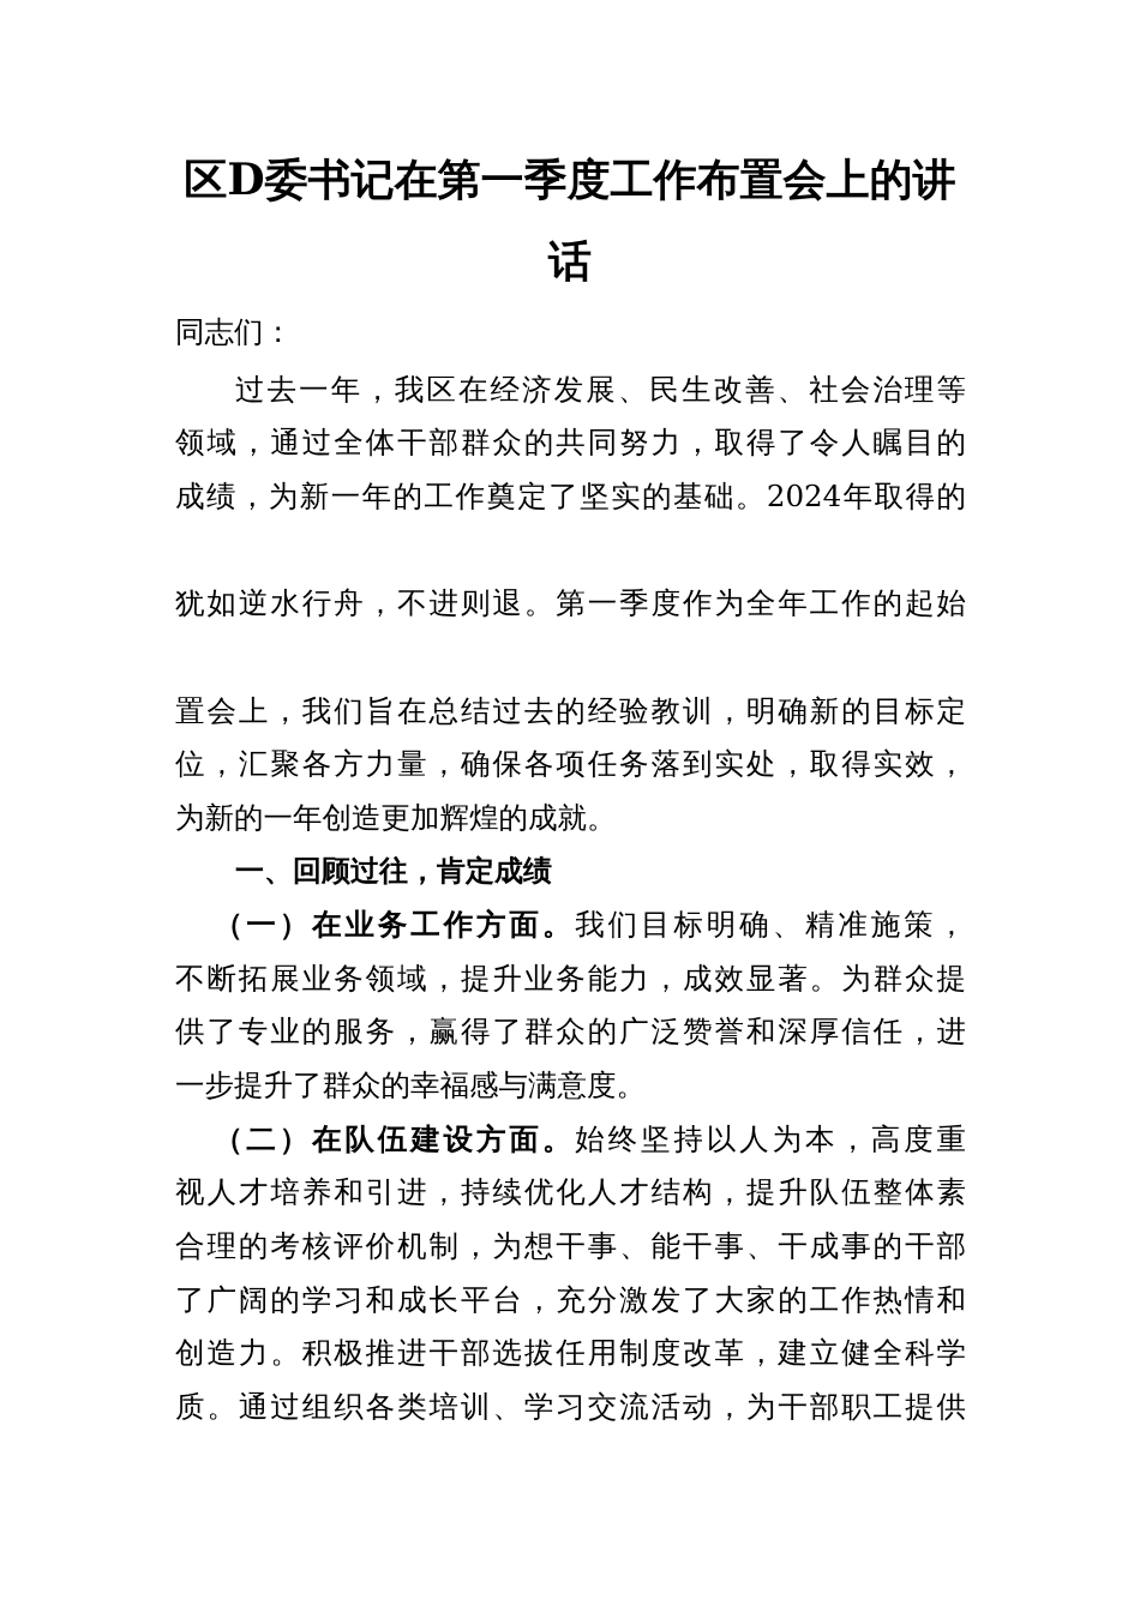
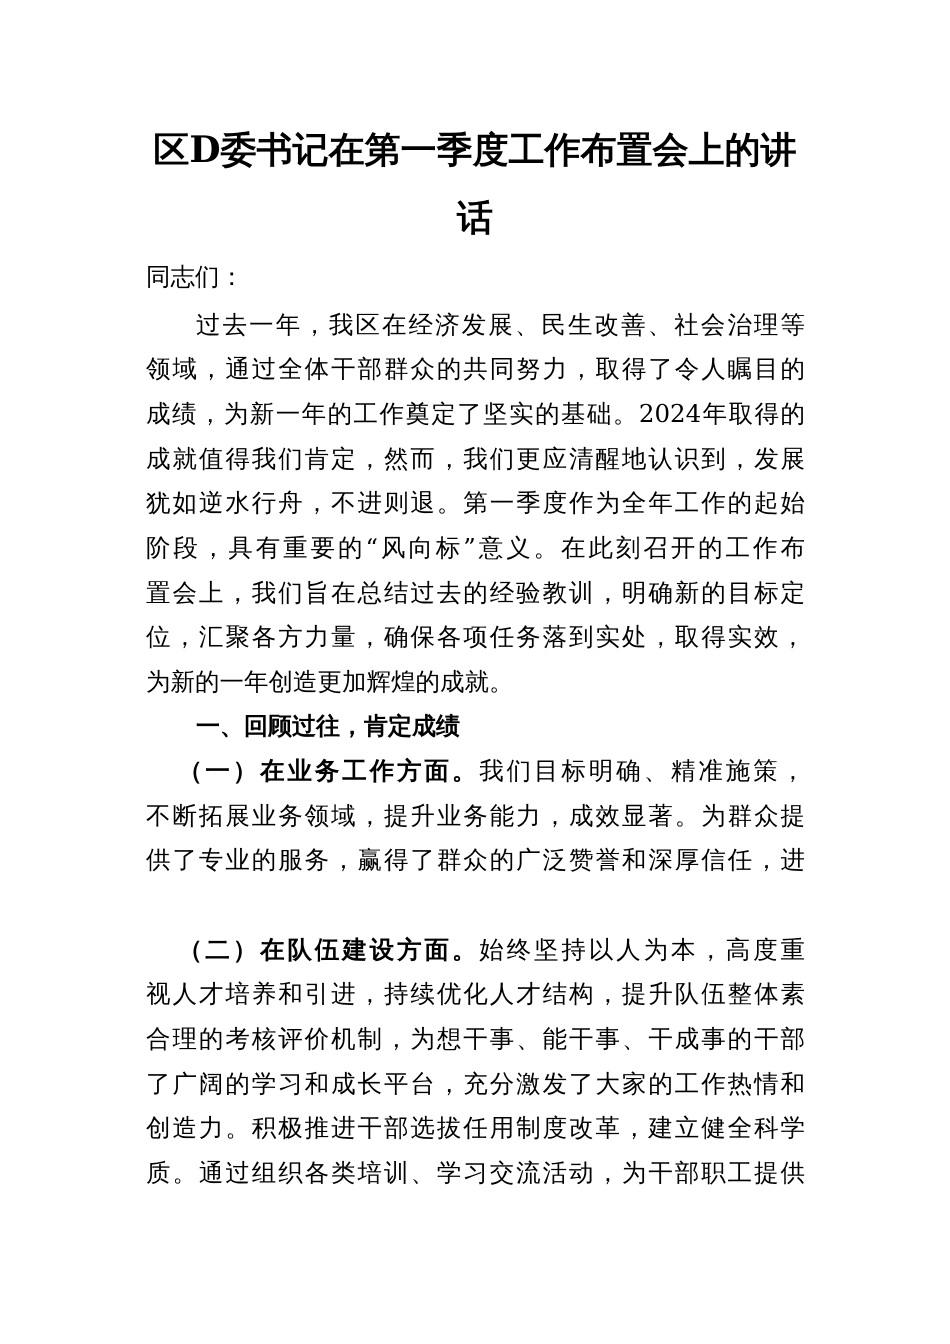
  区D委书记在第一季度工作布置会上的讲
  话
  同志们：
  过去一年，我区在经济发展、民生改善、社会治理等
  领域，通过全体干部群众的共同努力，取得了令人瞩目的
  成绩，为新一年的工作奠定了坚实的基础。2024年取得的
+ 成就值得我们肯定，然而，我们更应清醒地认识到，发展
  犹如逆水行舟，不进则退。第一季度作为全年工作的起始
+ 阶段，具有重要的“风向标”意义。在此刻召开的工作布
  置会上，我们旨在总结过去的经验教训，明确新的目标定
  位，汇聚各方力量，确保各项任务落到实处，取得实效，
  为新的一年创造更加辉煌的成就。
  一、回顾过往，肯定成绩
  （一）在业务工作方面。我们目标明确、精准施策，
  不断拓展业务领域，提升业务能力，成效显著。为群众提
  供了专业的服务，赢得了群众的广泛赞誉和深厚信任，进
- 一步提升了群众的幸福感与满意度。
  （二）在队伍建设方面。始终坚持以人为本，高度重
  视人才培养和引进，持续优化人才结构，提升队伍整体素
  合理的考核评价机制，为想干事、能干事、干成事的干部
  了广阔的学习和成长平台，充分激发了大家的工作热情和
  创造力。积极推进干部选拔任用制度改革，建立健全科学
  质。通过组织各类培训、学习交流活动，为干部职工提供
